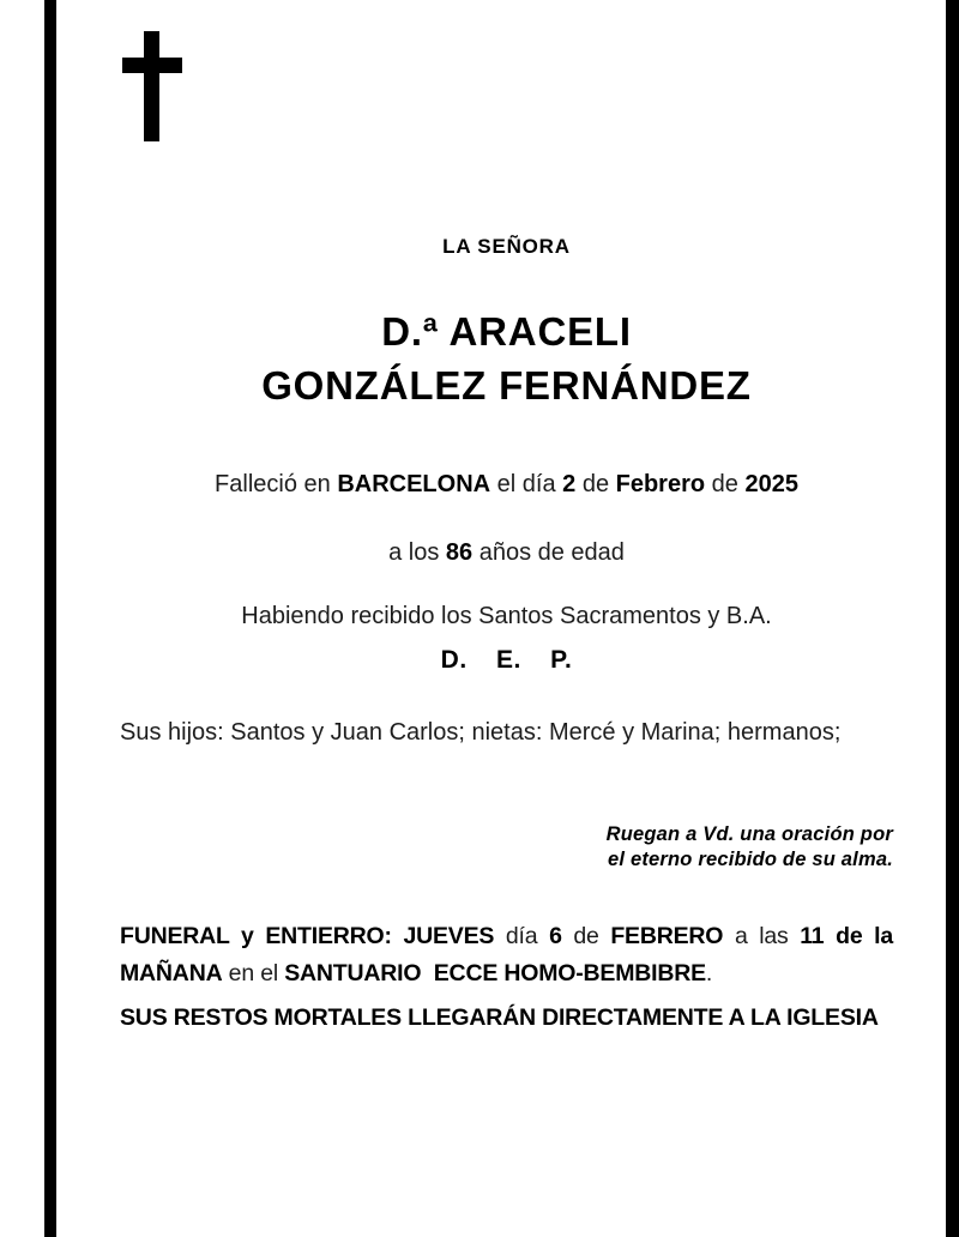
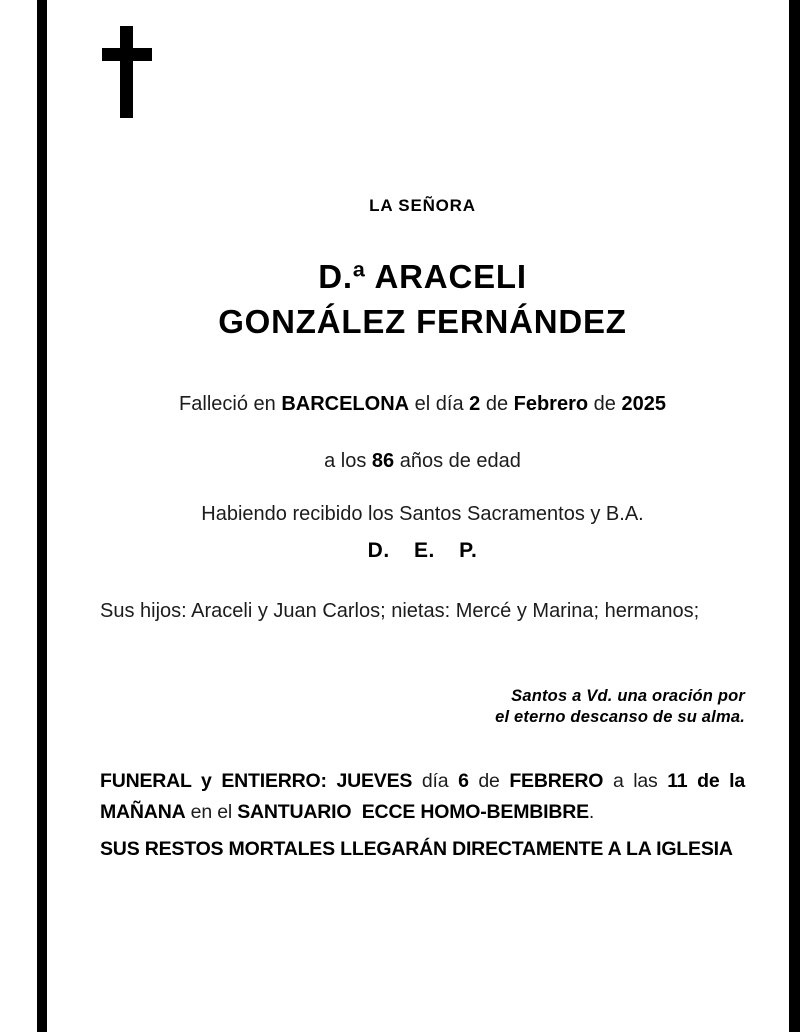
  LA SEÑORA
  D.ª ARACELI
  GONZÁLEZ FERNÁNDEZ
  Falleció en BARCELONA el día 2 de Febrero de 2025
  a los 86 años de edad
  Habiendo recibido los Santos Sacramentos y B.A.
  D. E. P.
- Sus hijos: Santos y Juan Carlos; nietas: Mercé y Marina; hermanos;
+ Sus hijos: Araceli y Juan Carlos; nietas: Mercé y Marina; hermanos;
- Ruegan a Vd. una oración por
+ Santos a Vd. una oración por
- el eterno recibido de su alma.
+ el eterno descanso de su alma.
  FUNERAL y ENTIERRO: JUEVES día 6 de FEBRERO a las 11 de la
  MAÑANA en el SANTUARIO ECCE HOMO-BEMBIBRE.
  SUS RESTOS MORTALES LLEGARÁN DIRECTAMENTE A LA IGLESIA
